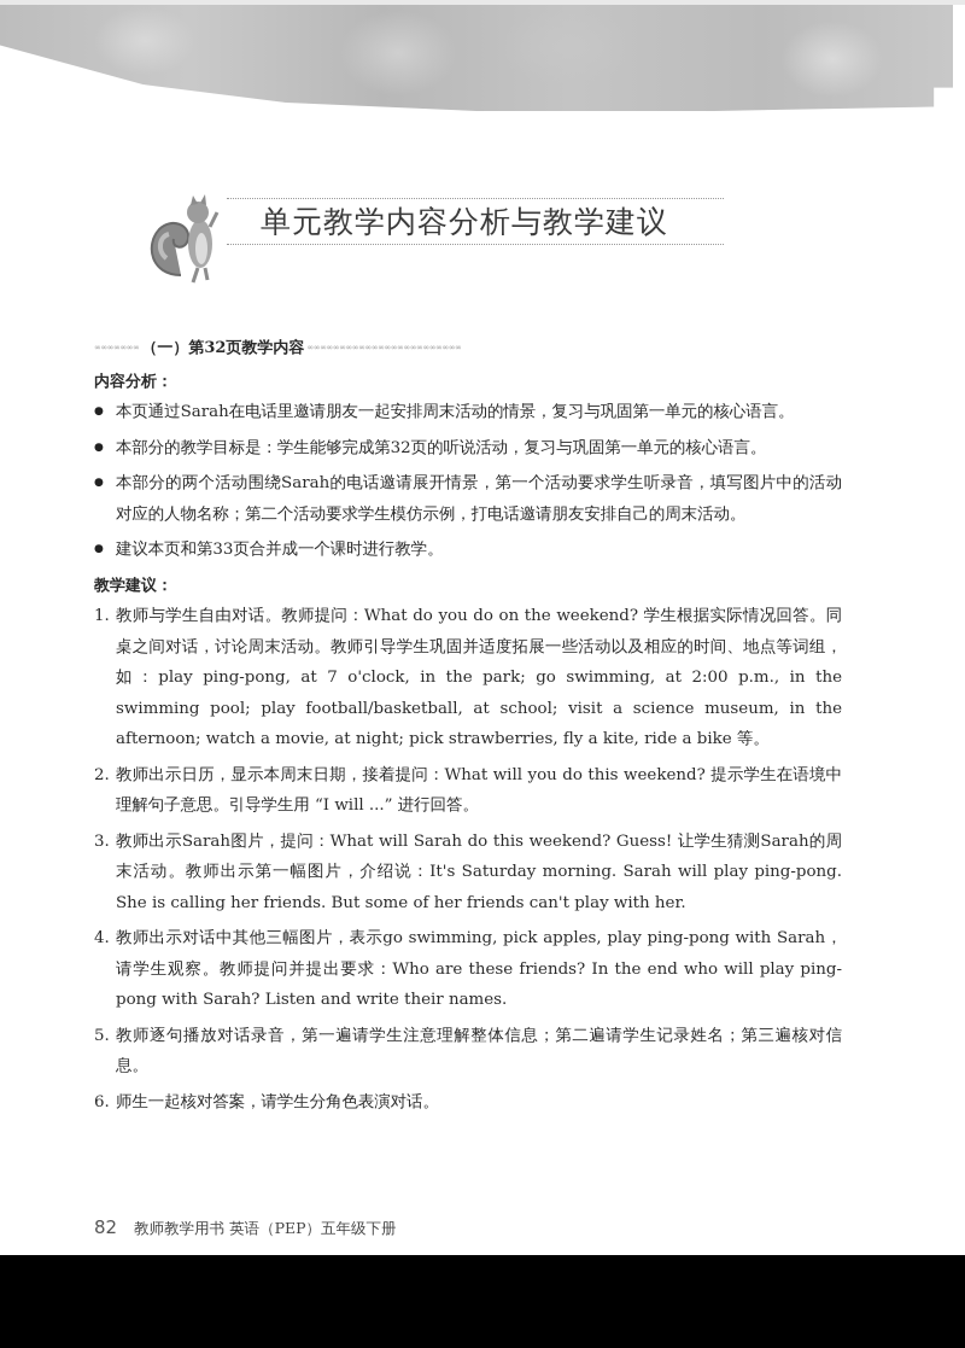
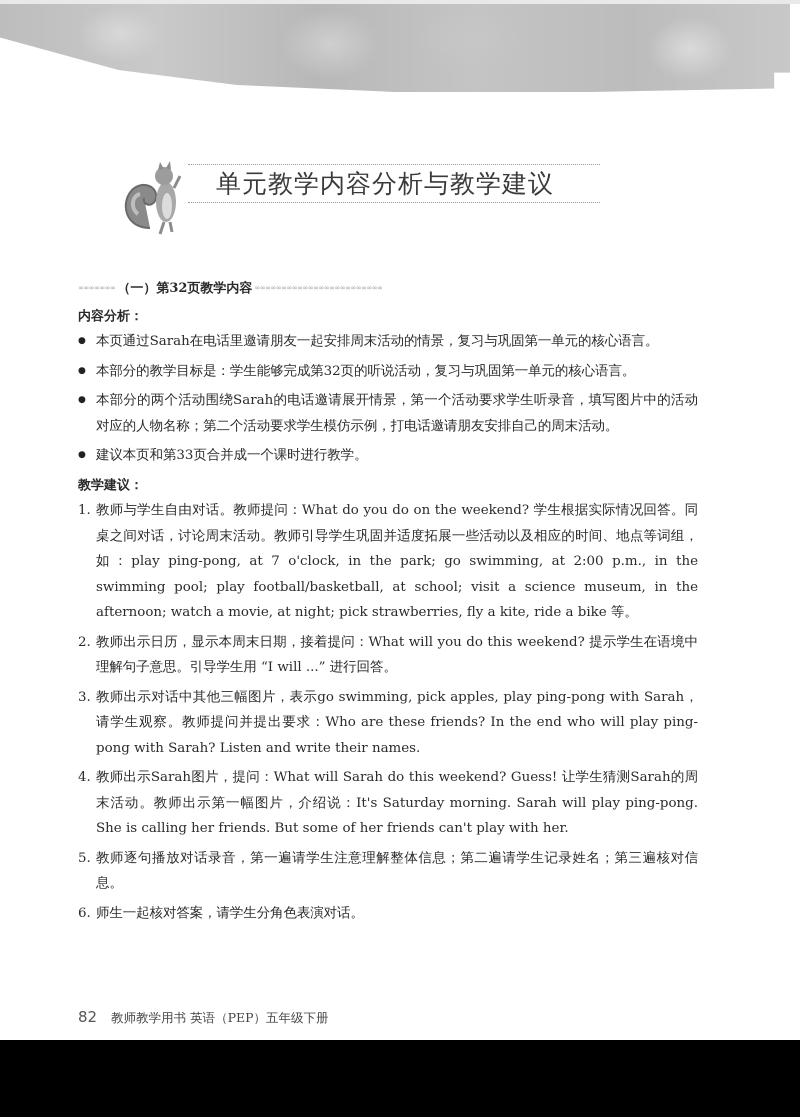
  单元教学内容分析与教学建议
  ∞∞∞∞∞∞∞
  （一）第32页教学内容
  ∞∞∞∞∞∞∞∞∞∞∞∞∞∞∞∞∞∞∞∞∞∞∞∞
  内容分析：
  本页通过Sarah在电话里邀请朋友一起安排周末活动的情景，复习与巩固第一单元的核心语言。
  本部分的教学目标是：学生能够完成第32页的听说活动，复习与巩固第一单元的核心语言。
  本部分的两个活动围绕Sarah的电话邀请展开情景，第一个活动要求学生听录音，填写图片中的活动对应的人物名称；第二个活动要求学生模仿示例，打电话邀请朋友安排自己的周末活动。
  建议本页和第33页合并成一个课时进行教学。
  教学建议：
  1.
  教师与学生自由对话。教师提问：What do you do on the weekend? 学生根据实际情况回答。同桌之间对话，讨论周末活动。教师引导学生巩固并适度拓展一些活动以及相应的时间、地点等词组，如：play ping-pong, at 7 o'clock, in the park; go swimming, at 2:00 p.m., in the swimming pool; play football/basketball, at school; visit a science museum, in the afternoon; watch a movie, at night; pick strawberries, fly a kite, ride a bike 等。
  2.
  教师出示日历，显示本周末日期，接着提问：What will you do this weekend? 提示学生在语境中理解句子意思。引导学生用 “I will ...” 进行回答。
  3.
- 教师出示Sarah图片，提问：What will Sarah do this weekend? Guess! 让学生猜测Sarah的周末活动。教师出示第一幅图片，介绍说：It's Saturday morning. Sarah will play ping-pong. She is calling her friends. But some of her friends can't play with her.
+ 教师出示对话中其他三幅图片，表示go swimming, pick apples, play ping-pong with Sarah，请学生观察。教师提问并提出要求：Who are these friends? In the end who will play ping-pong with Sarah? Listen and write their names.
  4.
- 教师出示对话中其他三幅图片，表示go swimming, pick apples, play ping-pong with Sarah，请学生观察。教师提问并提出要求：Who are these friends? In the end who will play ping-pong with Sarah? Listen and write their names.
+ 教师出示Sarah图片，提问：What will Sarah do this weekend? Guess! 让学生猜测Sarah的周末活动。教师出示第一幅图片，介绍说：It's Saturday morning. Sarah will play ping-pong. She is calling her friends. But some of her friends can't play with her.
  5.
  教师逐句播放对话录音，第一遍请学生注意理解整体信息；第二遍请学生记录姓名；第三遍核对信息。
  6.
  师生一起核对答案，请学生分角色表演对话。
  82
  教师教学用书 英语（PEP）五年级下册
